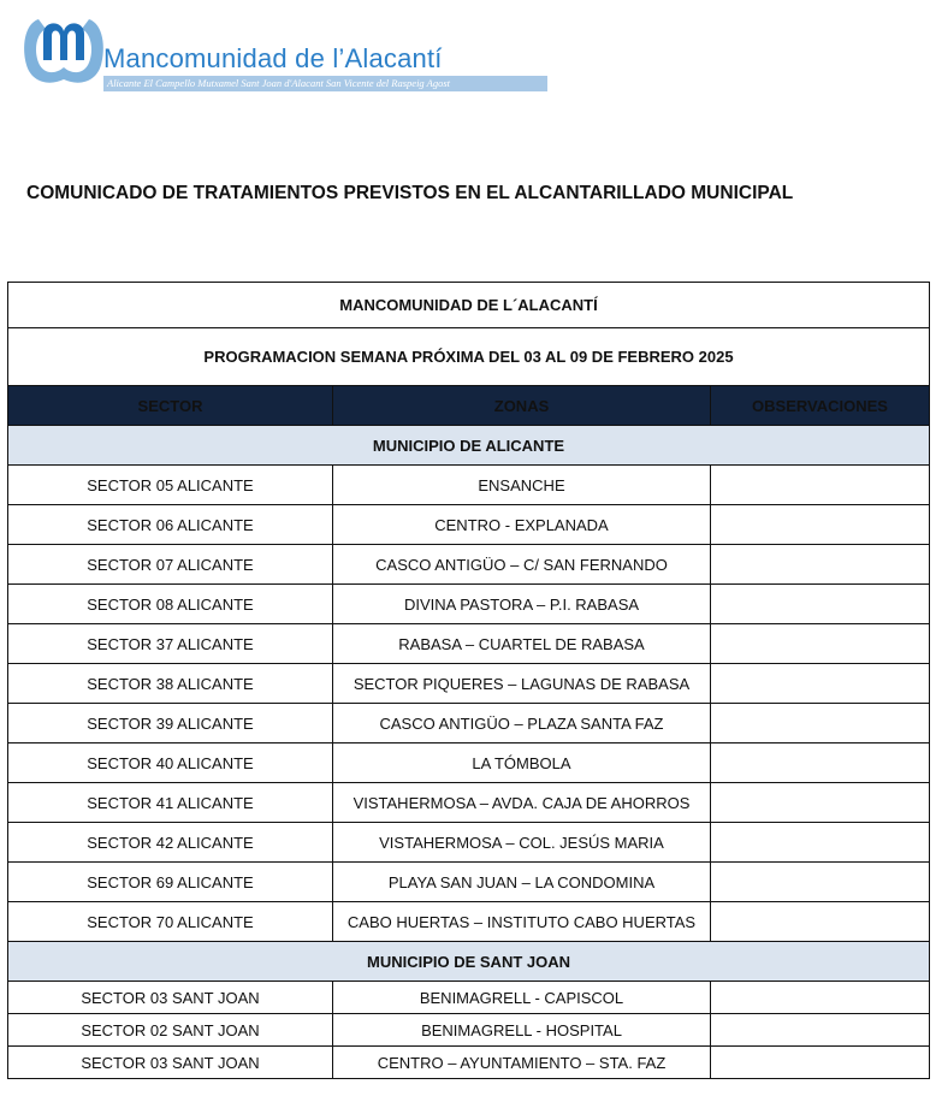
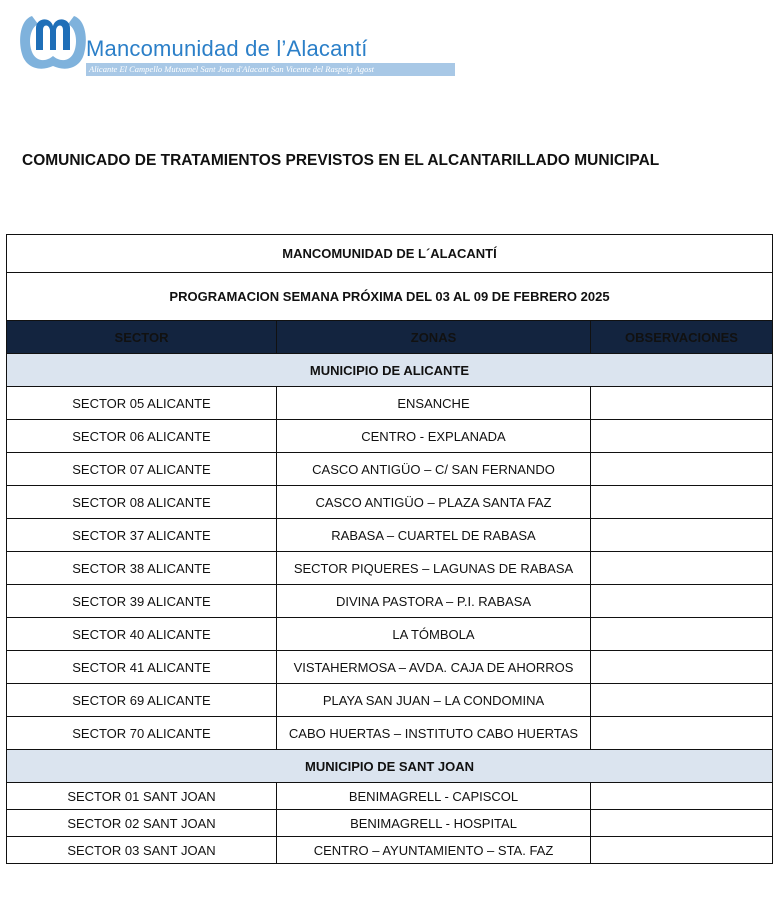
  Mancomunidad de l’Alacantí
  Alicante El Campello Mutxamel Sant Joan d'Alacant San Vicente del Raspeig Agost
  COMUNICADO DE TRATAMIENTOS PREVISTOS EN EL ALCANTARILLADO MUNICIPAL
  MANCOMUNIDAD DE L´ALACANTÍ
  PROGRAMACION SEMANA PRÓXIMA DEL 03 AL 09 DE FEBRERO 2025
  SECTOR	ZONAS	OBSERVACIONES
  MUNICIPIO DE ALICANTE
  SECTOR 05 ALICANTE	ENSANCHE
  SECTOR 06 ALICANTE	CENTRO - EXPLANADA
  SECTOR 07 ALICANTE	CASCO ANTIGÜO – C/ SAN FERNANDO
- SECTOR 08 ALICANTE	DIVINA PASTORA – P.I. RABASA
+ SECTOR 08 ALICANTE	CASCO ANTIGÜO – PLAZA SANTA FAZ
  SECTOR 37 ALICANTE	RABASA – CUARTEL DE RABASA
  SECTOR 38 ALICANTE	SECTOR PIQUERES – LAGUNAS DE RABASA
- SECTOR 39 ALICANTE	CASCO ANTIGÜO – PLAZA SANTA FAZ
+ SECTOR 39 ALICANTE	DIVINA PASTORA – P.I. RABASA
  SECTOR 40 ALICANTE	LA TÓMBOLA
  SECTOR 41 ALICANTE	VISTAHERMOSA – AVDA. CAJA DE AHORROS
- SECTOR 42 ALICANTE	VISTAHERMOSA – COL. JESÚS MARIA
  SECTOR 69 ALICANTE	PLAYA SAN JUAN – LA CONDOMINA
  SECTOR 70 ALICANTE	CABO HUERTAS – INSTITUTO CABO HUERTAS
  MUNICIPIO DE SANT JOAN
- SECTOR 03 SANT JOAN	BENIMAGRELL - CAPISCOL
+ SECTOR 01 SANT JOAN	BENIMAGRELL - CAPISCOL
  SECTOR 02 SANT JOAN	BENIMAGRELL - HOSPITAL
  SECTOR 03 SANT JOAN	CENTRO – AYUNTAMIENTO – STA. FAZ
